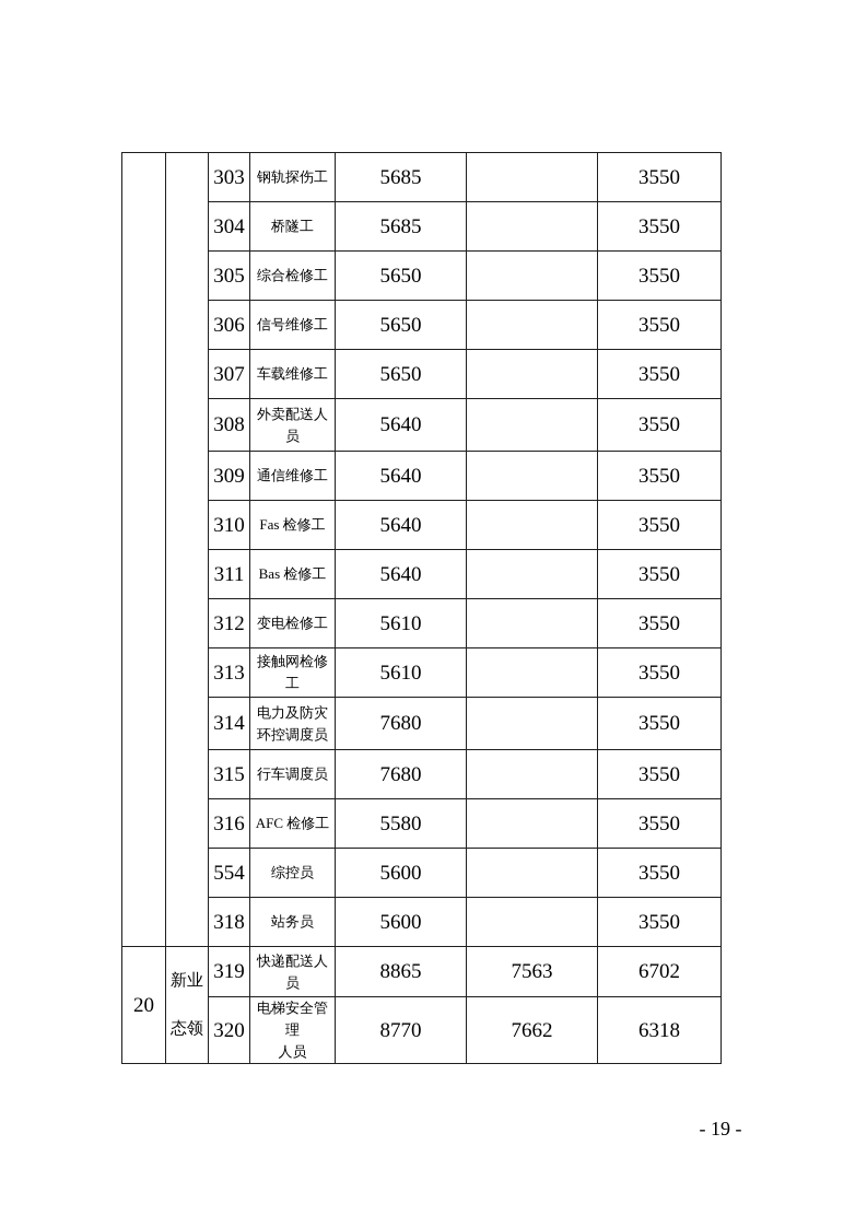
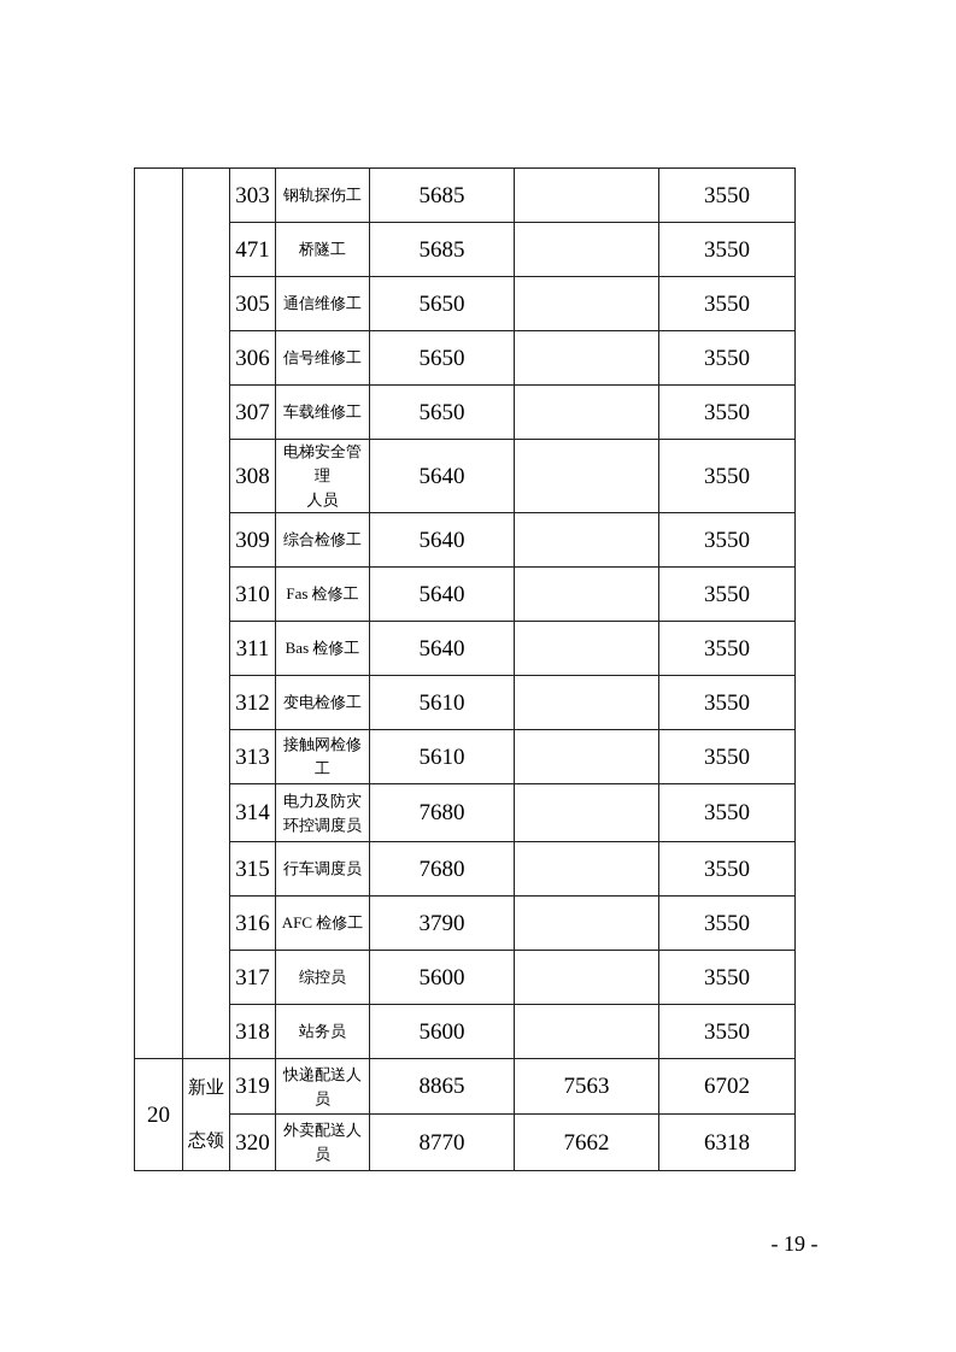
  		303	钢轨探伤工	5685		3550
- 304	桥隧工	5685		3550
+ 471	桥隧工	5685		3550
- 305	综合检修工	5650		3550
+ 305	通信维修工	5650		3550
  306	信号维修工	5650		3550
  307	车载维修工	5650		3550
- 308	外卖配送人员	5640		3550
+ 308	电梯安全管理 人员	5640		3550
- 309	通信维修工	5640		3550
+ 309	综合检修工	5640		3550
  310	Fas 检修工	5640		3550
  311	Bas 检修工	5640		3550
  312	变电检修工	5610		3550
  313	接触网检修工	5610		3550
  314	电力及防灾 环控调度员	7680		3550
  315	行车调度员	7680		3550
- 316	AFC 检修工	5580		3550
+ 316	AFC 检修工	3790		3550
- 554	综控员	5600		3550
+ 317	综控员	5600		3550
  318	站务员	5600		3550
  20	新业 态领	319	快递配送人员	8865	7563	6702
- 320	电梯安全管理 人员	8770	7662	6318
+ 320	外卖配送人员	8770	7662	6318
  - 19 -
